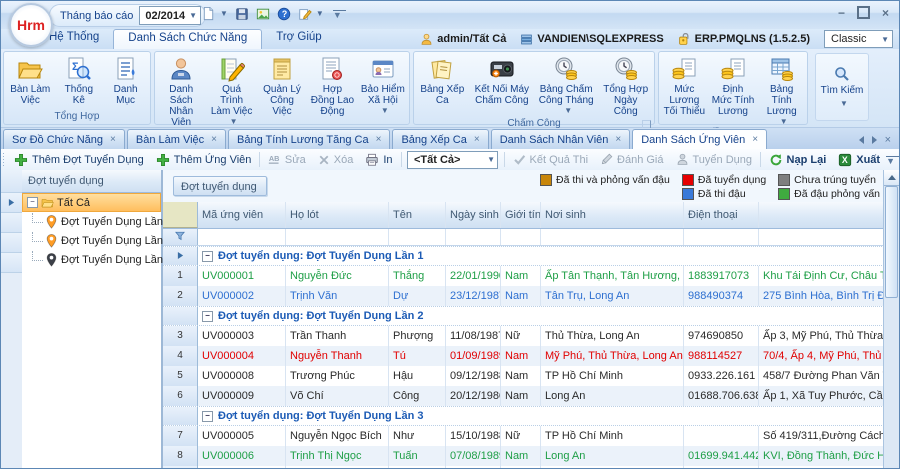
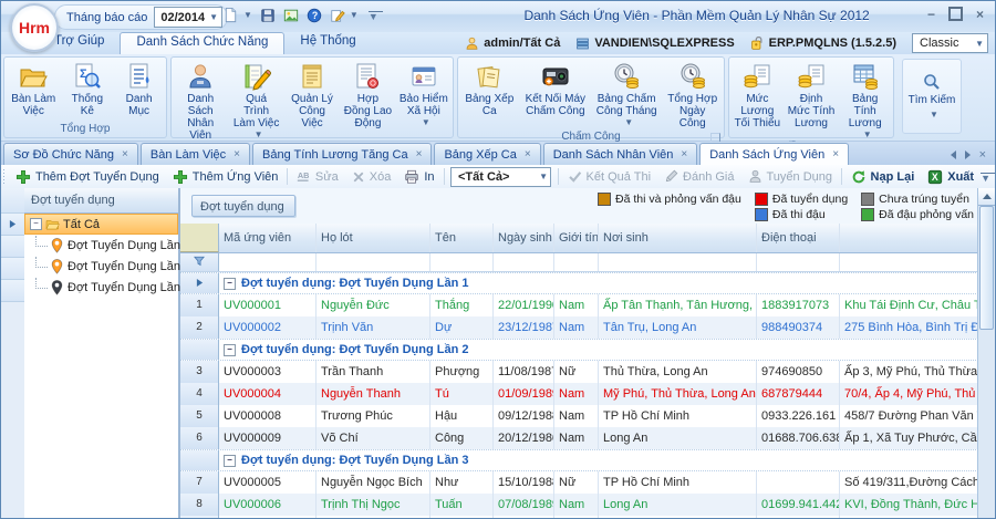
  Hrm
  Tháng báo cáo
  02/2014
  ▼
  ▼
  ▼
  ▼
+ Danh Sách Ứng Viên - Phần Mềm Quản Lý Nhân Sự 2012
  −
  ×
- Hệ Thống
+ Trợ Giúp
  Danh Sách Chức Năng
- Trợ Giúp
+ Hệ Thống
  admin/Tất Cả
  VANDIEN\SQLEXPRESS
  ERP.PMQLNS (1.5.2.5)
  Classic
  ▼
  Bàn Làm Việc
  Thống Kê
  Danh Mục
  Tổng Hợp
  Danh Sách Nhân Viên
  Quá Trình Làm Việc
  ▼
  Quản Lý Công Việc
  Hợp Đồng Lao Động
  Bảo Hiểm Xã Hội
  ▼
  Bảng Xếp Ca
  Kết Nối Máy Chấm Công
  Bảng Chấm Công Tháng
  ▼
  Tổng Hợp Ngày Công
  Chấm Công
  Mức Lương Tối Thiểu
  Định Mức Tính Lương
  Bảng Tính Lương
  ▼
  Tìm Kiếm
  ▼
  Sơ Đồ Chức Năng
  ×
  Bàn Làm Việc
  ×
  Bảng Tính Lương Tăng Ca
  ×
  Bảng Xếp Ca
  ×
  Danh Sách Nhân Viên
  ×
  Danh Sách Ứng Viên
  ×
  ×
  Thêm Đợt Tuyển Dụng
  Thêm Ứng Viên
  Sửa
  Xóa
  In
  <Tất Cả>
  ▼
  Kết Quả Thi
  Đánh Giá
  Tuyển Dụng
  Nạp Lại
  Xuất
  ▼
  Đợt tuyển dụng
  −
  Tất Cả
  Đợt Tuyển Dụng Lần
  Đợt Tuyển Dụng Lần
  Đợt Tuyển Dụng Lần
  Đợt tuyển dụng
  Đã thi và phỏng vấn đậu
  Đã tuyển dụng
  Chưa trúng tuyển
  Đã thi đậu
  Đã đậu phỏng vấn
  Mã ứng viên
  Họ lót
  Tên
  Ngày sinh
  Giới tín
  Nơi sinh
  Điện thoại
  −
  Đợt tuyển dụng: Đợt Tuyển Dụng Lần 1
  1
  UV000001
  Nguyễn Đức
  Thắng
  22/01/199
  Nam
  Ấp Tân Thạnh, Tân Hương,
  1883917073
  Khu Tái Định Cư, Châu
  2
  UV000002
  Trịnh Văn
  Dự
  23/12/198
  Nam
  Tân Trụ, Long An
  988490374
  275 Bình Hòa, Bình Trị Đ
  −
  Đợt tuyển dụng: Đợt Tuyển Dụng Lần 2
  3
  UV000003
  Trần Thanh
  Phượng
  11/08/198
  Nữ
  Thủ Thừa, Long An
  974690850
  Ấp 3, Mỹ Phú, Thủ Thừa
  4
  UV000004
  Nguyễn Thanh
  Tú
  01/09/198
  Nam
  Mỹ Phú, Thủ Thừa, Long An
- 988114527
+ 687879444
  70/4, Ấp 4, Mỹ Phú, Thủ
  5
  UV000008
  Trương Phúc
  Hậu
  09/12/198
  Nam
  TP Hồ Chí Minh
  0933.226.161
  458/7 Đường Phan Văn
  6
  UV000009
  Võ Chí
  Công
  20/12/198
  Nam
  Long An
  01688.706.638
  Ấp 1, Xã Tuy Phước, Cầ
  −
  Đợt tuyển dụng: Đợt Tuyển Dụng Lần 3
  7
  UV000005
  Nguyễn Ngọc Bích
  Như
  15/10/198
  Nữ
  TP Hồ Chí Minh
  Số 419/311,Đường Cách
  8
  UV000006
  Trịnh Thị Ngọc
  Tuấn
  07/08/198
  Nam
  Long An
  01699.941.442
  KVI, Đồng Thành, Đức H
